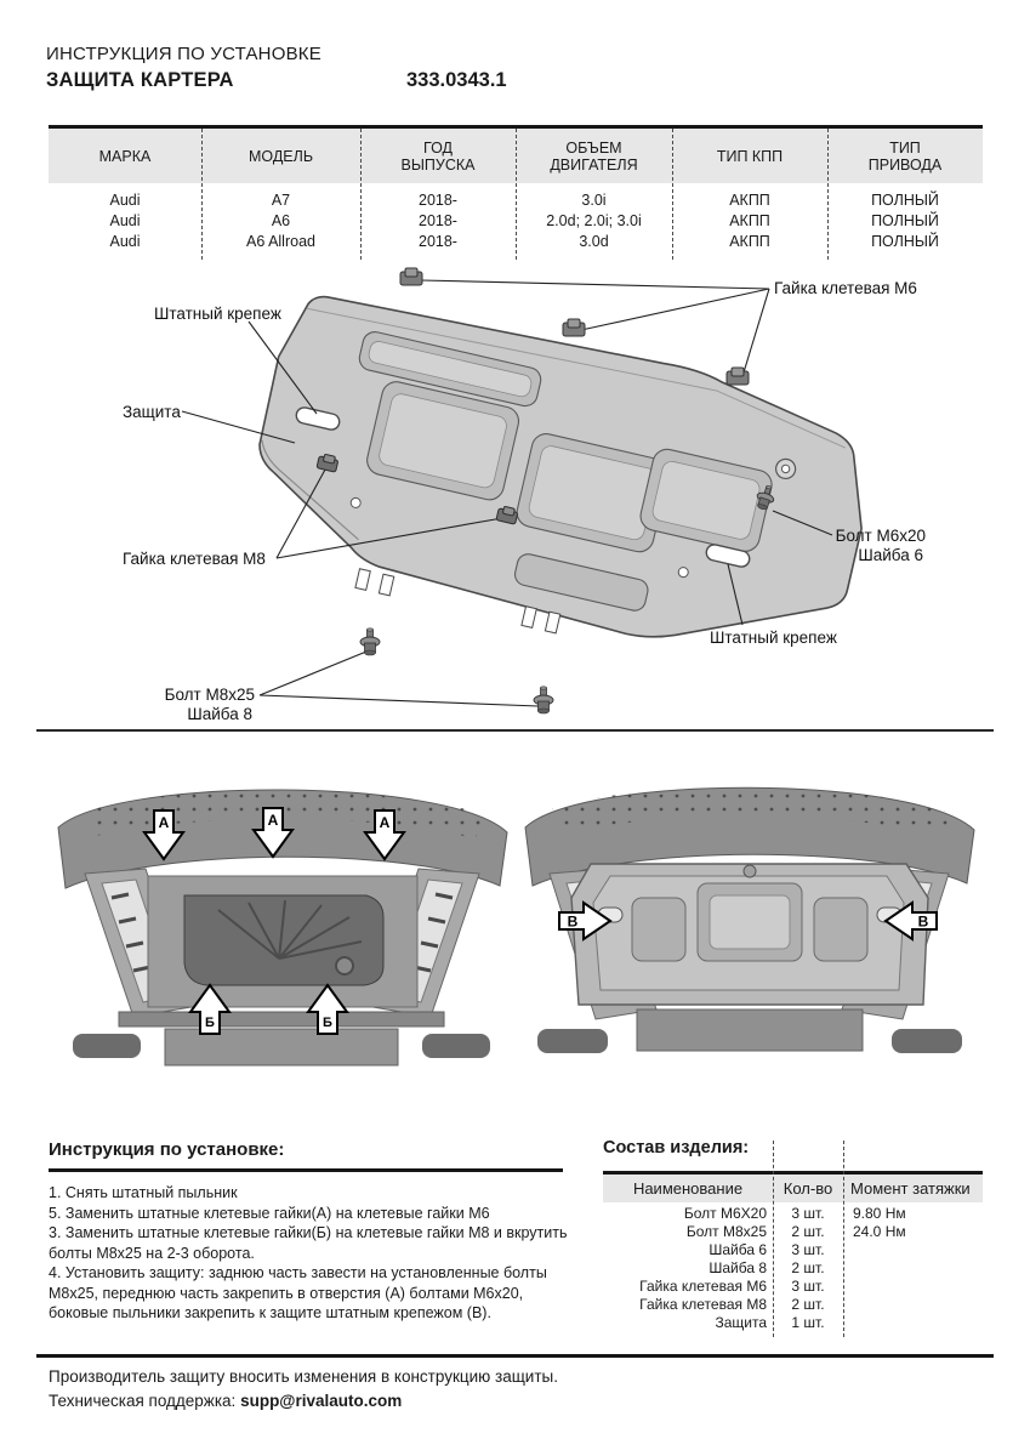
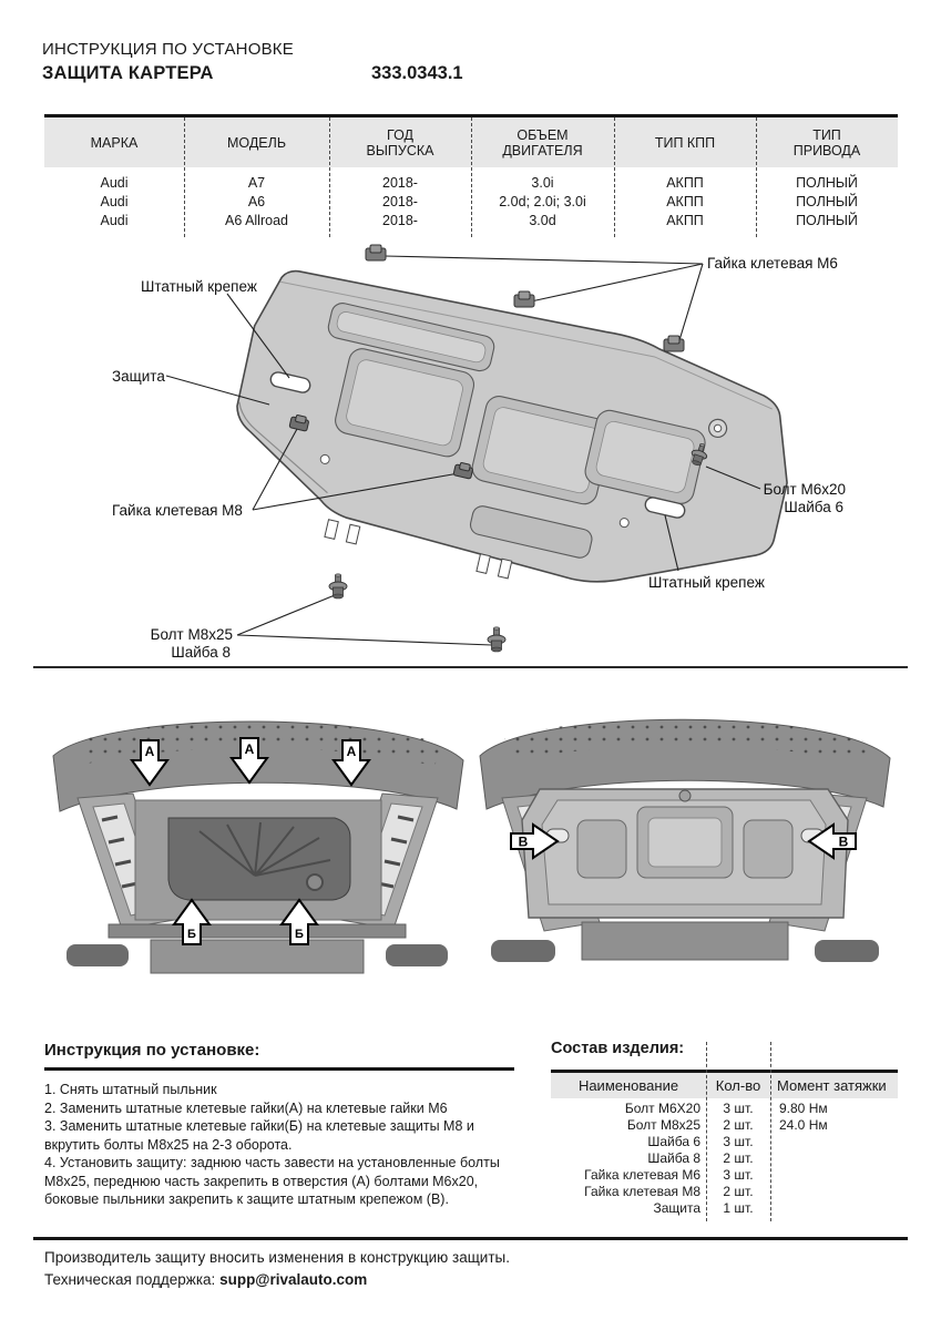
  ИНСТРУКЦИЯ ПО УСТАНОВКЕ
  ЗАЩИТА КАРТЕРА
  333.0343.1
  МАРКА
  МОДЕЛЬ
  ГОД ВЫПУСКА
  ОБЪЕМ ДВИГАТЕЛЯ
  ТИП КПП
  ТИП ПРИВОДА
  Audi
  A7
  2018-
  3.0i
  АКПП
  ПОЛНЫЙ
  Audi
  A6
  2018-
  2.0d; 2.0i; 3.0i
  АКПП
  ПОЛНЫЙ
  Audi
  A6 Allroad
  2018-
  3.0d
  АКПП
  ПОЛНЫЙ
  Штатный крепеж
  Защита
  Гайка клетевая М8
  Болт М8х25
  Шайба 8
  Гайка клетевая М6
  Болт М6х20
  Шайба 6
  Штатный крепеж
  А
  А
  А
  Б
  Б
  В
  В
  Инструкция по установке:
  1. Снять штатный пыльник
- 5. Заменить штатные клетевые гайки(А) на клетевые гайки М6
+ 2. Заменить штатные клетевые гайки(А) на клетевые гайки М6
- 3. Заменить штатные клетевые гайки(Б) на клетевые гайки М8 и вкрутить болты М8х25 на 2-3 оборота.
+ 3. Заменить штатные клетевые гайки(Б) на клетевые защиты М8 и вкрутить болты М8х25 на 2-3 оборота.
  4. Установить защиту: заднюю часть завести на установленные болты М8х25, переднюю часть закрепить в отверстия (А) болтами М6х20, боковые пыльники закрепить к защите штатным крепежом (В).
  Состав изделия:
  Наименование
  Кол-во
  Момент затяжки
  Болт М6X20
  3 шт.
  9.80 Нм
  Болт М8х25
  2 шт.
  24.0 Нм
  Шайба 6
  3 шт.
  Шайба 8
  2 шт.
  Гайка клетевая М6
  3 шт.
  Гайка клетевая М8
  2 шт.
  Защита
  1 шт.
  Производитель защиту вносить изменения в конструкцию защиты.
  Техническая поддержка: supp@rivalauto.com
